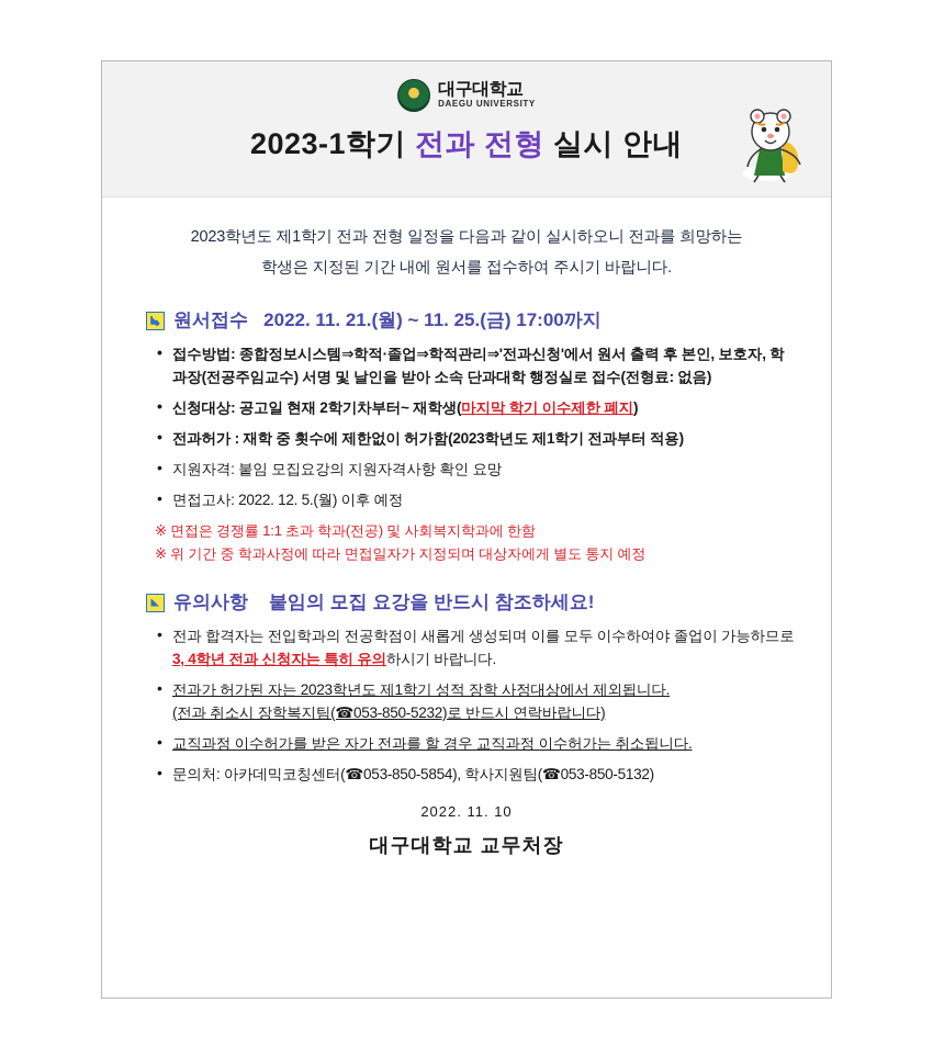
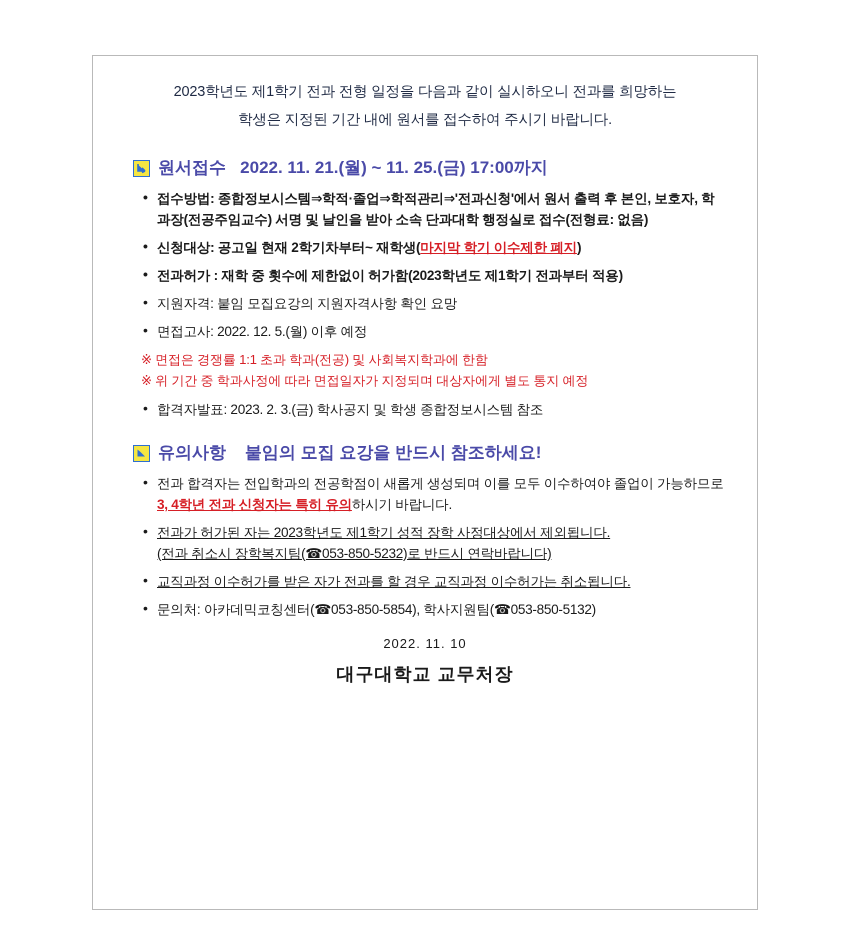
- 대구대학교
- DAEGU UNIVERSITY
- 2023-1학기 전과 전형 실시 안내
  2023학년도 제1학기 전과 전형 일정을 다음과 같이 실시하오니 전과를 희망하는
  학생은 지정된 기간 내에 원서를 접수하여 주시기 바랍니다.
  원서접수 2022. 11. 21.(월) ~ 11. 25.(금) 17:00까지
  접수방법: 종합정보시스템⇒학적·졸업⇒학적관리⇒'전과신청'에서 원서 출력 후 본인, 보호자, 학과장(전공주임교수) 서명 및 날인을 받아 소속 단과대학 행정실로 접수(전형료: 없음)
  신청대상: 공고일 현재 2학기차부터~ 재학생(마지막 학기 이수제한 폐지)
  전과허가 : 재학 중 횟수에 제한없이 허가함(2023학년도 제1학기 전과부터 적용)
  지원자격: 붙임 모집요강의 지원자격사항 확인 요망
  면접고사: 2022. 12. 5.(월) 이후 예정
  ※ 면접은 경쟁률 1:1 초과 학과(전공) 및 사회복지학과에 한함
  ※ 위 기간 중 학과사정에 따라 면접일자가 지정되며 대상자에게 별도 통지 예정
+ 합격자발표: 2023. 2. 3.(금) 학사공지 및 학생 종합정보시스템 참조
  유의사항 붙임의 모집 요강을 반드시 참조하세요!
  전과 합격자는 전입학과의 전공학점이 새롭게 생성되며 이를 모두 이수하여야 졸업이 가능하므로 3, 4학년 전과 신청자는 특히 유의하시기 바랍니다.
  전과가 허가된 자는 2023학년도 제1학기 성적 장학 사정대상에서 제외됩니다.
  (전과 취소시 장학복지팀(☎053-850-5232)로 반드시 연락바랍니다)
  교직과정 이수허가를 받은 자가 전과를 할 경우 교직과정 이수허가는 취소됩니다.
  문의처: 아카데믹코칭센터(☎053-850-5854), 학사지원팀(☎053-850-5132)
  2022. 11. 10
  대구대학교 교무처장
